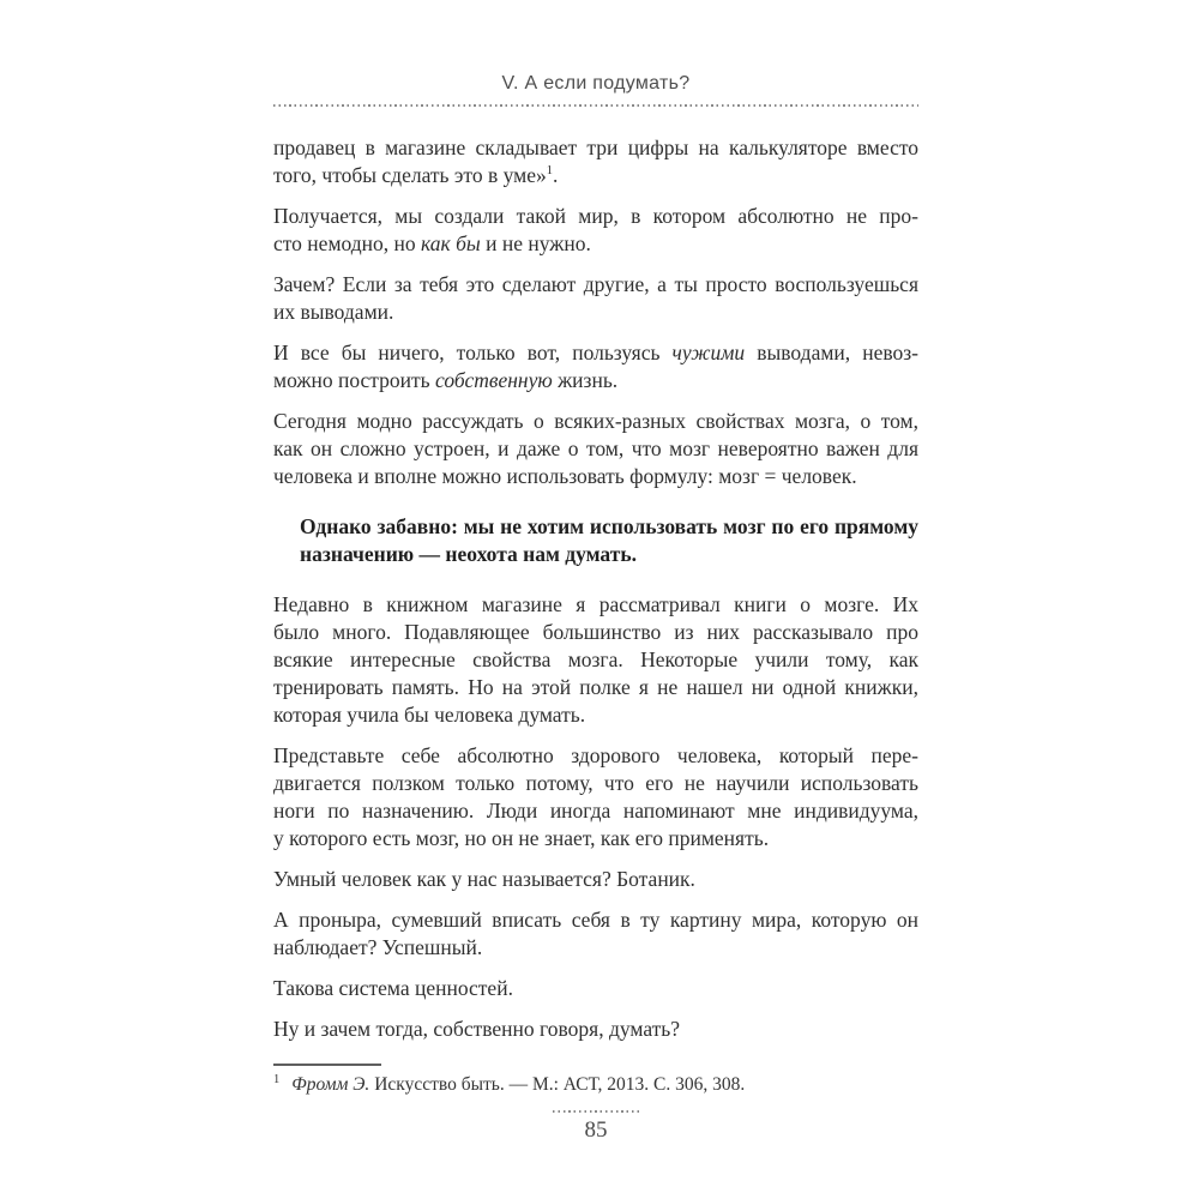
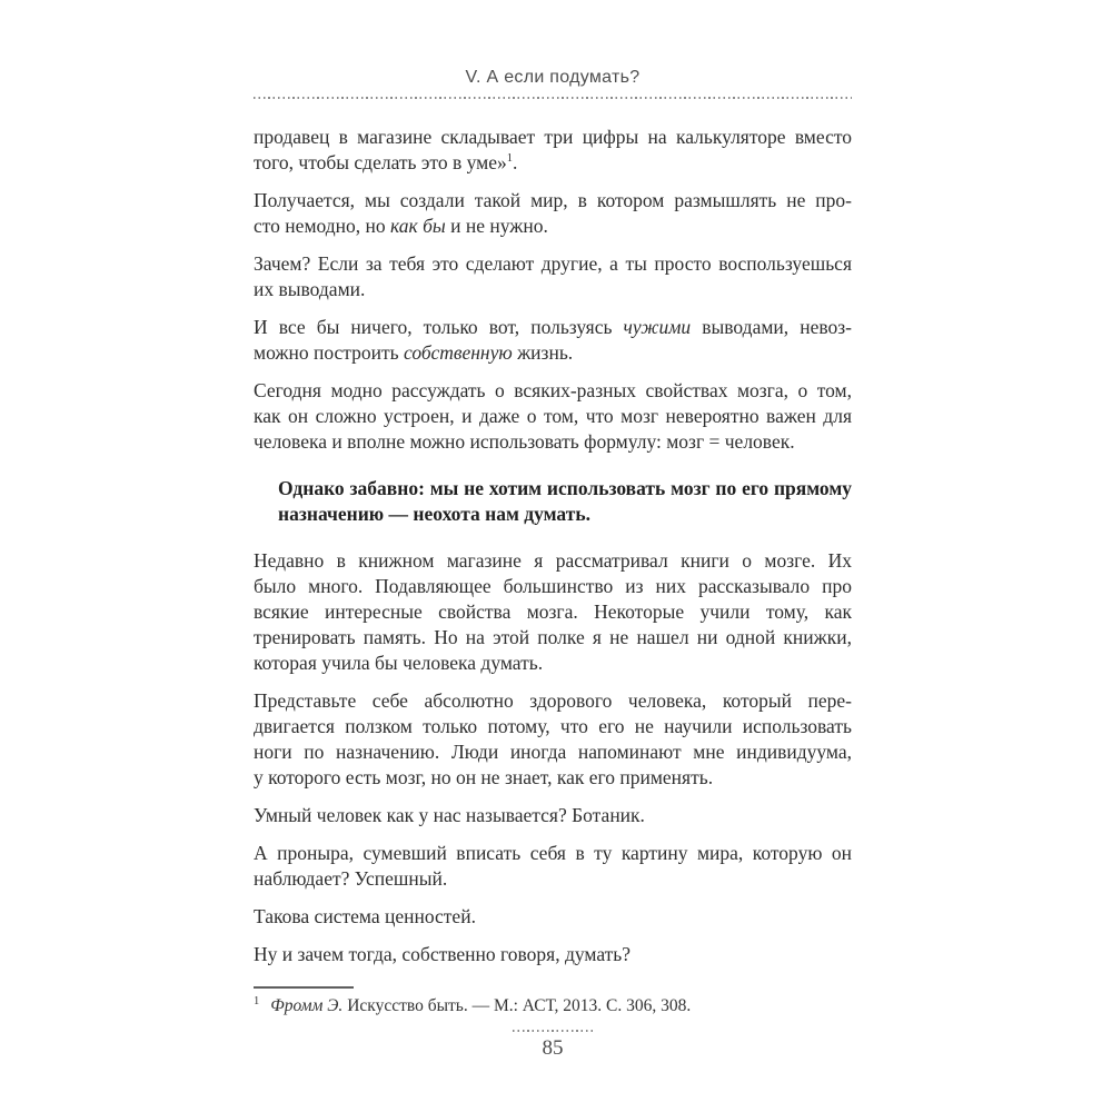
  V. А если подумать?
  продавец в магазине складывает три цифры на калькуляторе вместо
  того, чтобы сделать это в уме»1.
- Получается, мы создали такой мир, в котором абсолютно не про-
+ Получается, мы создали такой мир, в котором размышлять не про-
  сто немодно, но как бы и не нужно.
  Зачем? Если за тебя это сделают другие, а ты просто воспользуешься
  их выводами.
  И все бы ничего, только вот, пользуясь чужими выводами, невоз-
  можно построить собственную жизнь.
  Сегодня модно рассуждать о всяких-разных свойствах мозга, о том,
  как он сложно устроен, и даже о том, что мозг невероятно важен для
  человека и вполне можно использовать формулу: мозг = человек.
  Однако забавно: мы не хотим использовать мозг по его прямому
  назначению — неохота нам думать.
  Недавно в книжном магазине я рассматривал книги о мозге. Их
  было много. Подавляющее большинство из них рассказывало про
  всякие интересные свойства мозга. Некоторые учили тому, как
  тренировать память. Но на этой полке я не нашел ни одной книжки,
  которая учила бы человека думать.
  Представьте себе абсолютно здорового человека, который пере-
  двигается ползком только потому, что его не научили использовать
  ноги по назначению. Люди иногда напоминают мне индивидуума,
  у которого есть мозг, но он не знает, как его применять.
  Умный человек как у нас называется? Ботаник.
  А проныра, сумевший вписать себя в ту картину мира, которую он
  наблюдает? Успешный.
  Такова система ценностей.
  Ну и зачем тогда, собственно говоря, думать?
  1 Фромм Э. Искусство быть. — М.: АСТ, 2013. С. 306, 308.
  85
